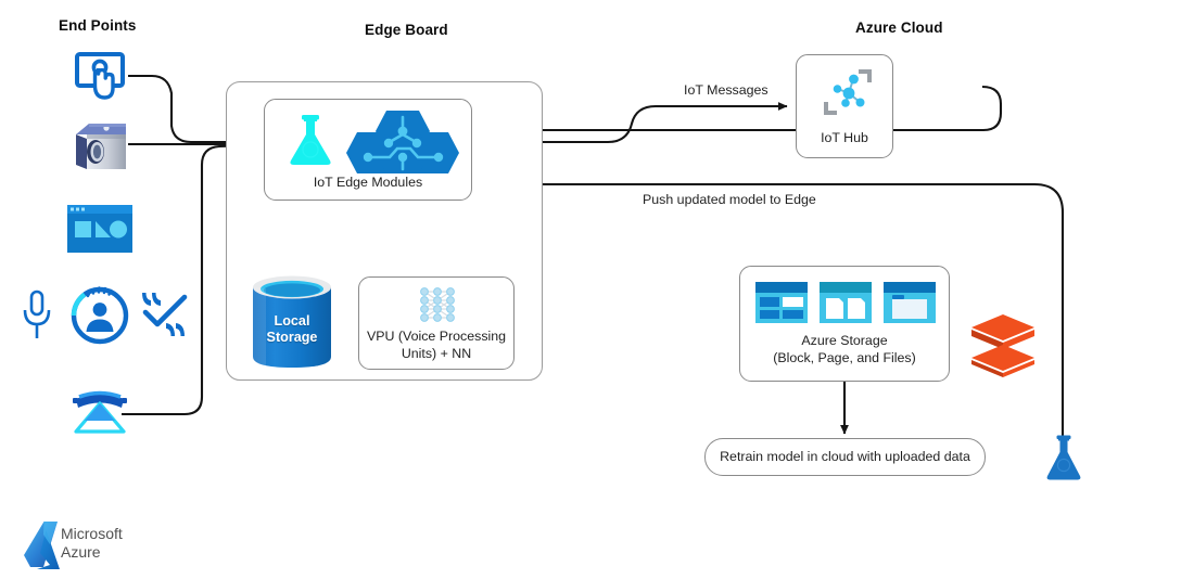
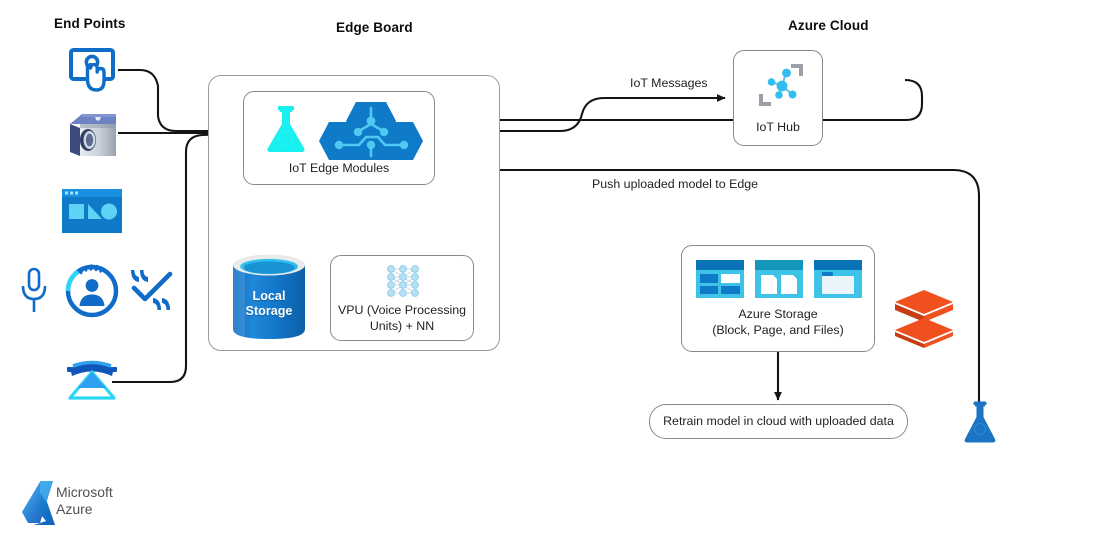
  End Points
  Edge Board
  Azure Cloud
  IoT Edge Modules
  Local
  Storage
  VPU (Voice Processing
  Units) + NN
  IoT Messages
  IoT Hub
- Push updated model to Edge
+ Push uploaded model to Edge
  Azure Storage
  (Block, Page, and Files)
  Retrain model in cloud with uploaded data
  Microsoft
  Azure
